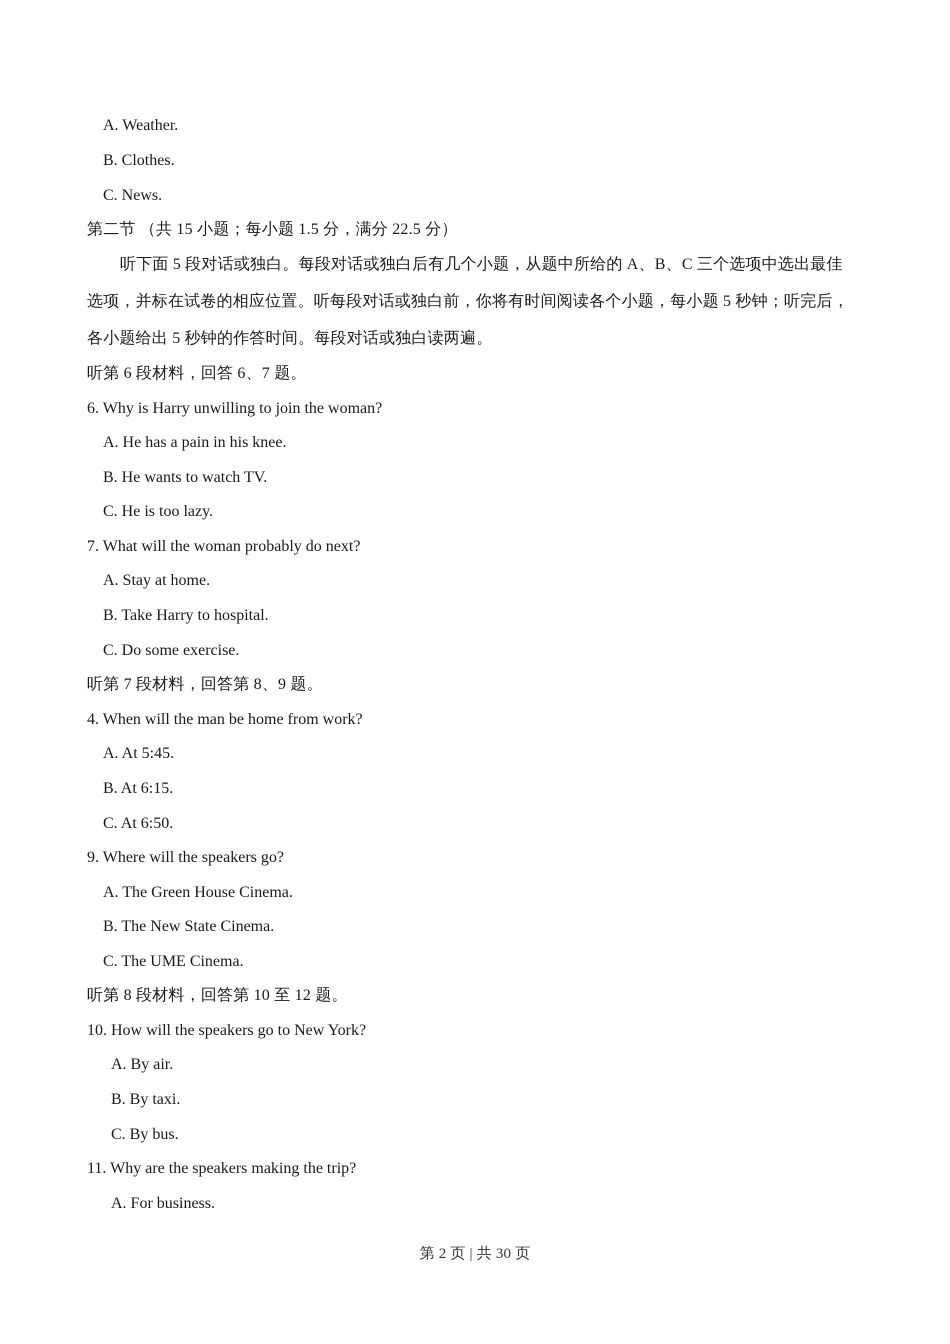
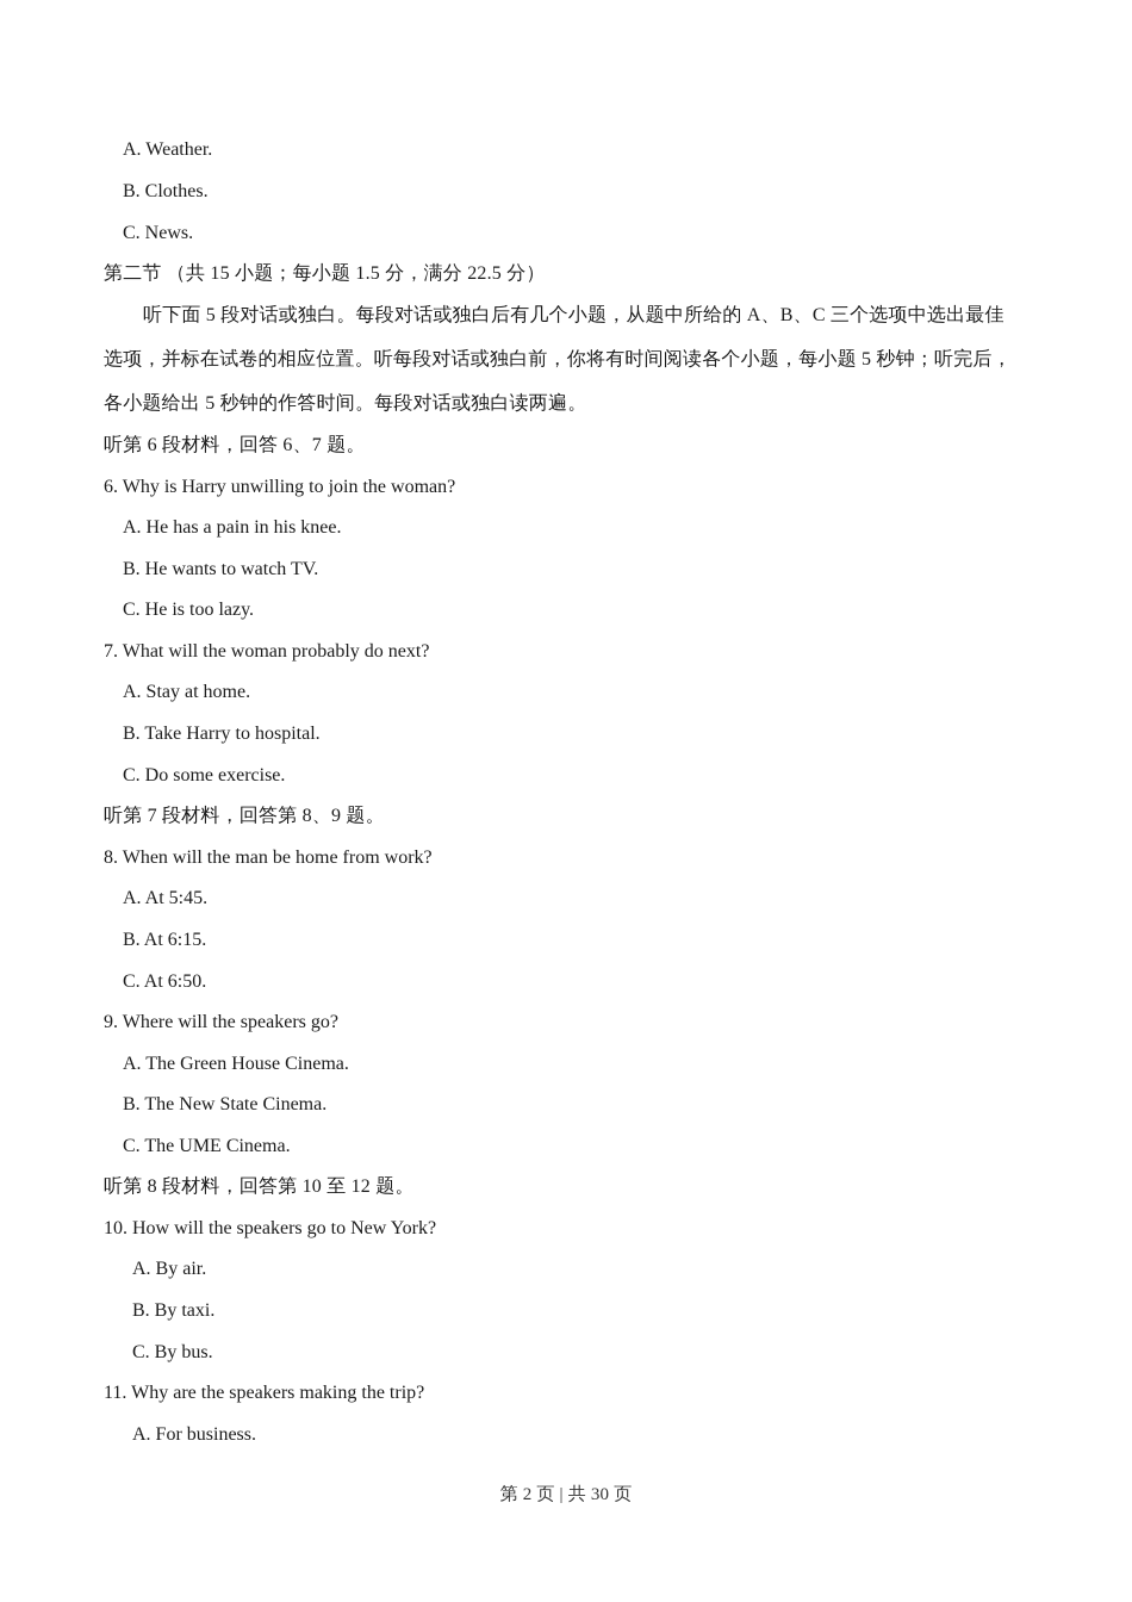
  A. Weather.
  B. Clothes.
  C. News.
  第二节 （共 15 小题；每小题 1.5 分，满分 22.5 分）
  听下面 5 段对话或独白。每段对话或独白后有几个小题，从题中所给的 A、B、C 三个选项中选出最佳
  选项，并标在试卷的相应位置。听每段对话或独白前，你将有时间阅读各个小题，每小题 5 秒钟；听完后，
  各小题给出 5 秒钟的作答时间。每段对话或独白读两遍。
  听第 6 段材料，回答 6、7 题。
  6. Why is Harry unwilling to join the woman?
  A. He has a pain in his knee.
  B. He wants to watch TV.
  C. He is too lazy.
  7. What will the woman probably do next?
  A. Stay at home.
  B. Take Harry to hospital.
  C. Do some exercise.
  听第 7 段材料，回答第 8、9 题。
- 4. When will the man be home from work?
+ 8. When will the man be home from work?
  A. At 5:45.
  B. At 6:15.
  C. At 6:50.
  9. Where will the speakers go?
  A. The Green House Cinema.
  B. The New State Cinema.
  C. The UME Cinema.
  听第 8 段材料，回答第 10 至 12 题。
  10. How will the speakers go to New York?
  A. By air.
  B. By taxi.
  C. By bus.
  11. Why are the speakers making the trip?
  A. For business.
  第 2 页 | 共 30 页
